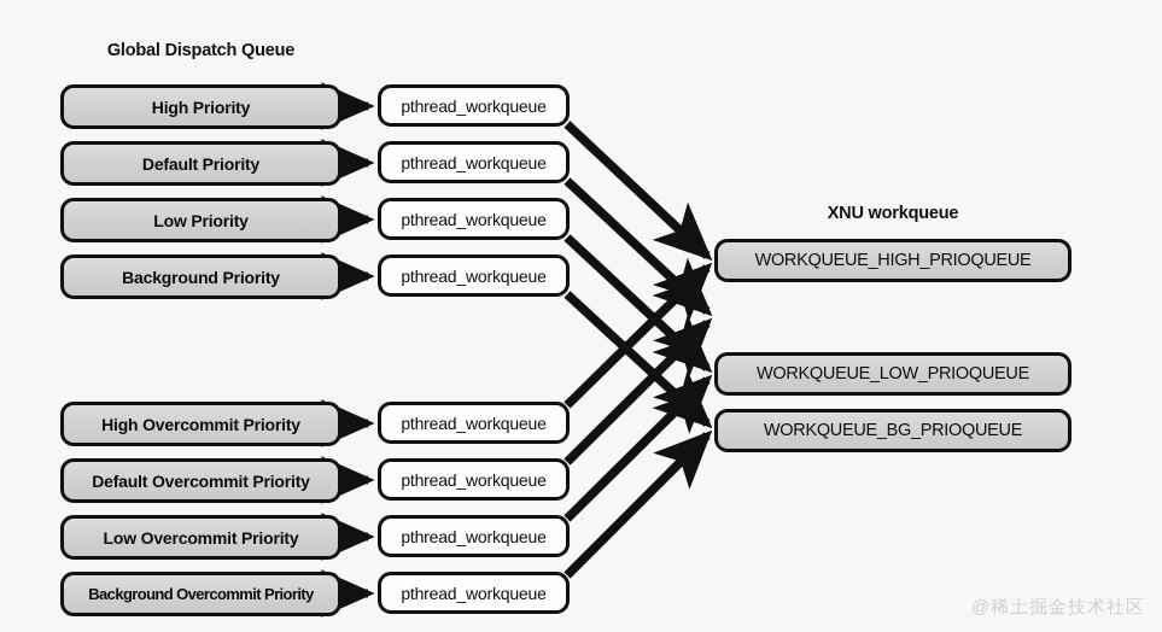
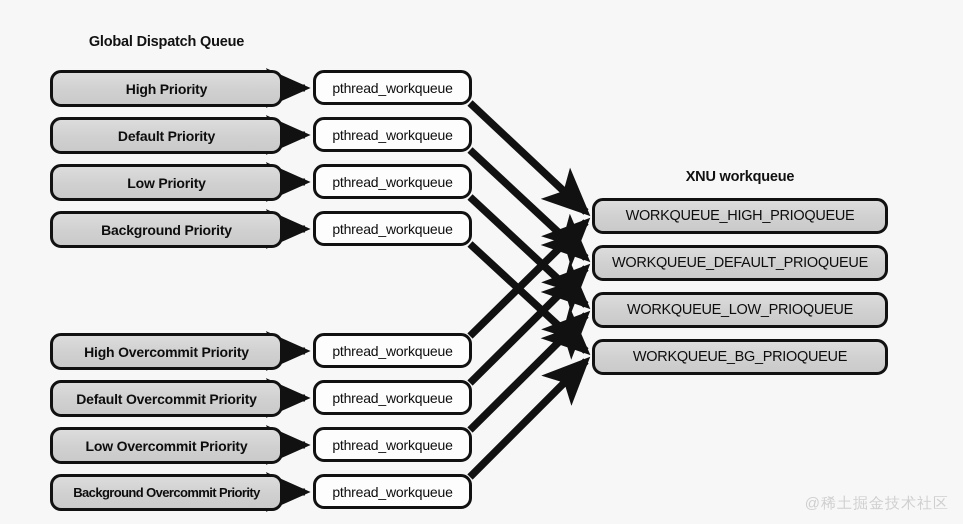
  Global Dispatch Queue
  XNU workqueue
  High Priority
  Default Priority
  Low Priority
  Background Priority
  High Overcommit Priority
  Default Overcommit Priority
  Low Overcommit Priority
  Background Overcommit Priority
  pthread_workqueue
  pthread_workqueue
  pthread_workqueue
  pthread_workqueue
  pthread_workqueue
  pthread_workqueue
  pthread_workqueue
  pthread_workqueue
  WORKQUEUE_HIGH_PRIOQUEUE
+ WORKQUEUE_DEFAULT_PRIOQUEUE
  WORKQUEUE_LOW_PRIOQUEUE
  WORKQUEUE_BG_PRIOQUEUE
  @稀土掘金技术社区
